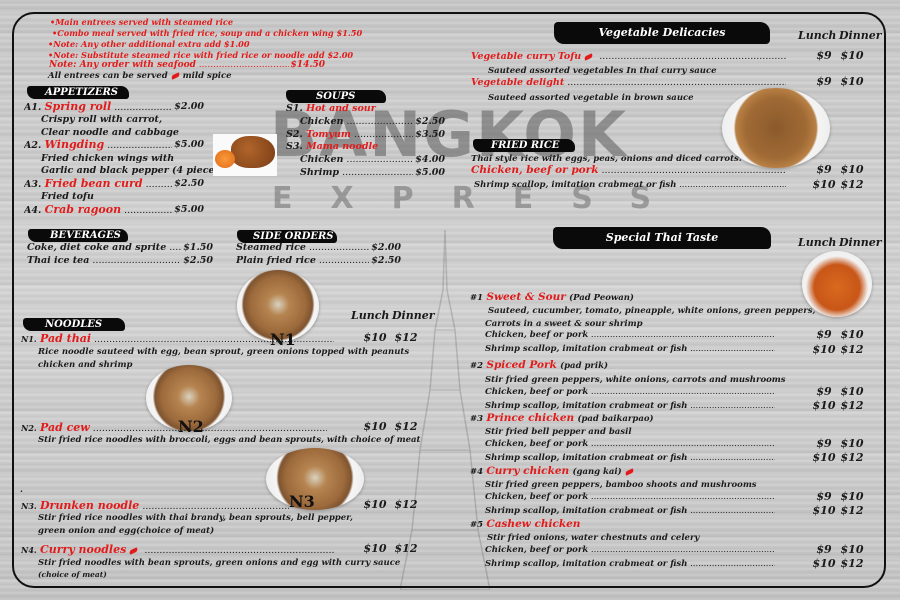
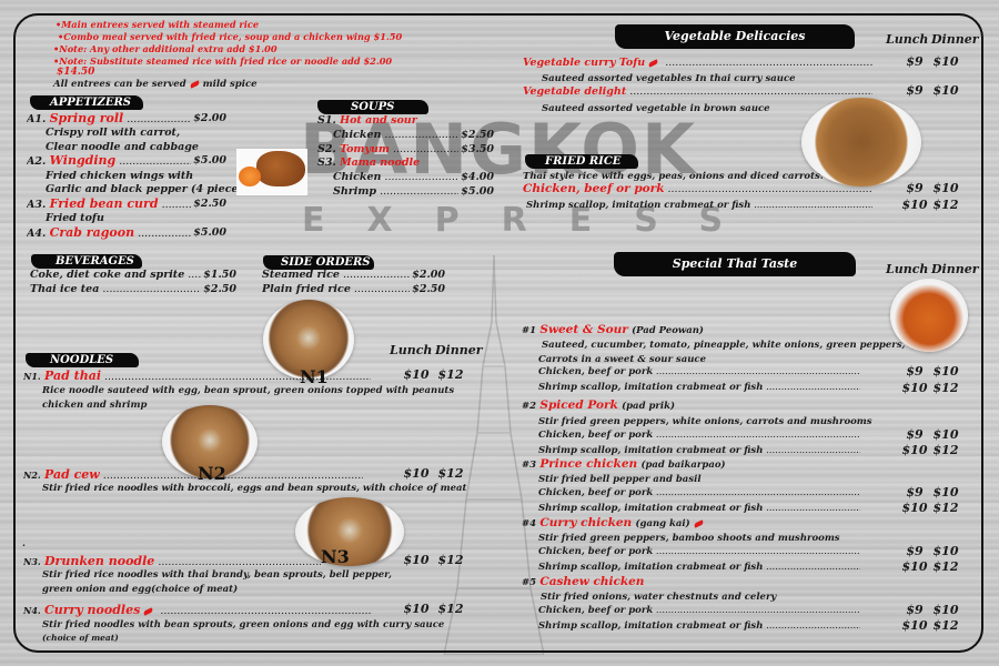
  BANGKOK
  EXPRESS
  •Main entrees served with steamed rice
  •Combo meal served with fried rice, soup and a chicken wing $1.50
  •Note: Any other additional extra add $1.00
  •Note: Substitute steamed rice with fried rice or noodle add $2.00
- Note: Any order with seafood
  $14.50
  All entrees can be served mild spice
  APPETIZERS
  A1. Spring roll
  $2.00
  Crispy roll with carrot,
  Clear noodle and cabbage
  A2. Wingding
  $5.00
  Fried chicken wings with
  Garlic and black pepper (4 piece
  A3. Fried bean curd
  $2.50
  Fried tofu
  A4. Crab ragoon
  $5.00
  SOUPS
  S1. Hot and sour
  Chicken
  $2.50
  S2. Tomyum
  $3.50
  S3. Mama noodle
  Chicken
  $4.00
  Shrimp
  $5.00
  BEVERAGES
  Coke, diet coke and sprite
  $1.50
  Thai ice tea
  $2.50
  SIDE ORDERS
  Steamed rice
  $2.00
  Plain fried rice
  $2.50
  Lunch
  Dinner
  NOODLES
  N1. Pad thai
  N1
  $10
  $12
  Rice noodle sauteed with egg, bean sprout, green onions topped with peanuts
  chicken and shrimp
  N2. Pad cew
  N2
  $10
  $12
  Stir fried rice noodles with broccoli, eggs and bean sprouts, with choice of meat
  .
  N3. Drunken noodle
  N3
  $10
  $12
  Stir fried rice noodles with thai brandy, bean sprouts, bell pepper,
  green onion and egg(choice of meat)
  N4. Curry noodles
  $10
  $12
  Stir fried noodles with bean sprouts, green onions and egg with curry sauce
  (choice of meat)
  Vegetable Delicacies
  Lunch
  Dinner
  Vegetable curry Tofu
  $9
  $10
  Sauteed assorted vegetables In thai curry sauce
  Vegetable delight
  $9
  $10
  Sauteed assorted vegetable in brown sauce
  FRIED RICE
  Thai style rice with eggs, peas, onions and diced carrots.
  Chicken, beef or pork
  $9
  $10
  Shrimp scallop, imitation crabmeat or fish
  $10
  $12
  Special Thai Taste
  Lunch
  Dinner
  #1 Sweet & Sour (Pad Peowan)
  Sauteed, cucumber, tomato, pineapple, white onions, green peppers,
- Carrots in a sweet & sour shrimp
+ Carrots in a sweet & sour sauce
  Chicken, beef or pork
  $9
  $10
  Shrimp scallop, imitation crabmeat or fish
  $10
  $12
  #2 Spiced Pork (pad prik)
  Stir fried green peppers, white onions, carrots and mushrooms
  Chicken, beef or pork
  $9
  $10
  Shrimp scallop, imitation crabmeat or fish
  $10
  $12
  #3 Prince chicken (pad baikarpao)
  Stir fried bell pepper and basil
  Chicken, beef or pork
  $9
  $10
  Shrimp scallop, imitation crabmeat or fish
  $10
  $12
  #4 Curry chicken (gang kai)
  Stir fried green peppers, bamboo shoots and mushrooms
  Chicken, beef or pork
  $9
  $10
  Shrimp scallop, imitation crabmeat or fish
  $10
  $12
  #5 Cashew chicken
  Stir fried onions, water chestnuts and celery
  Chicken, beef or pork
  $9
  $10
  Shrimp scallop, imitation crabmeat or fish
  $10
  $12
